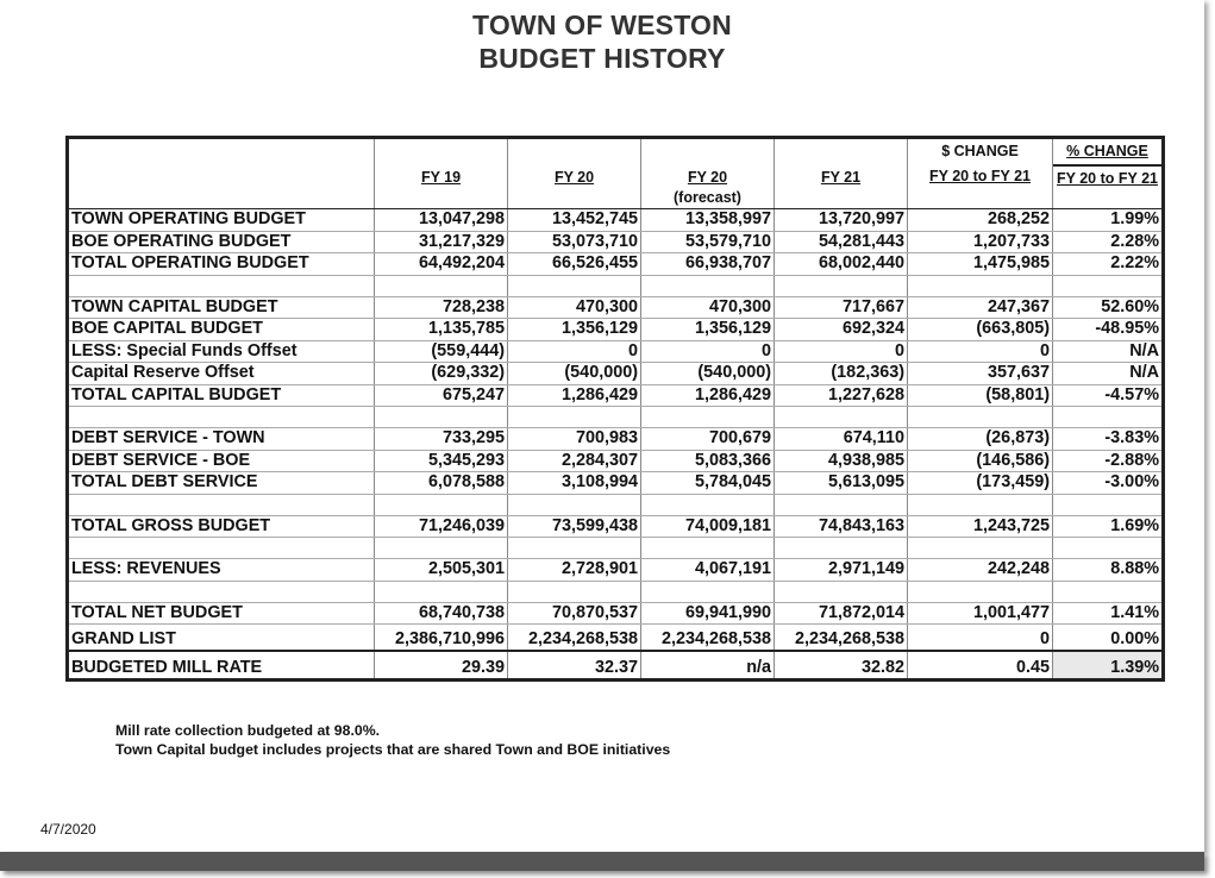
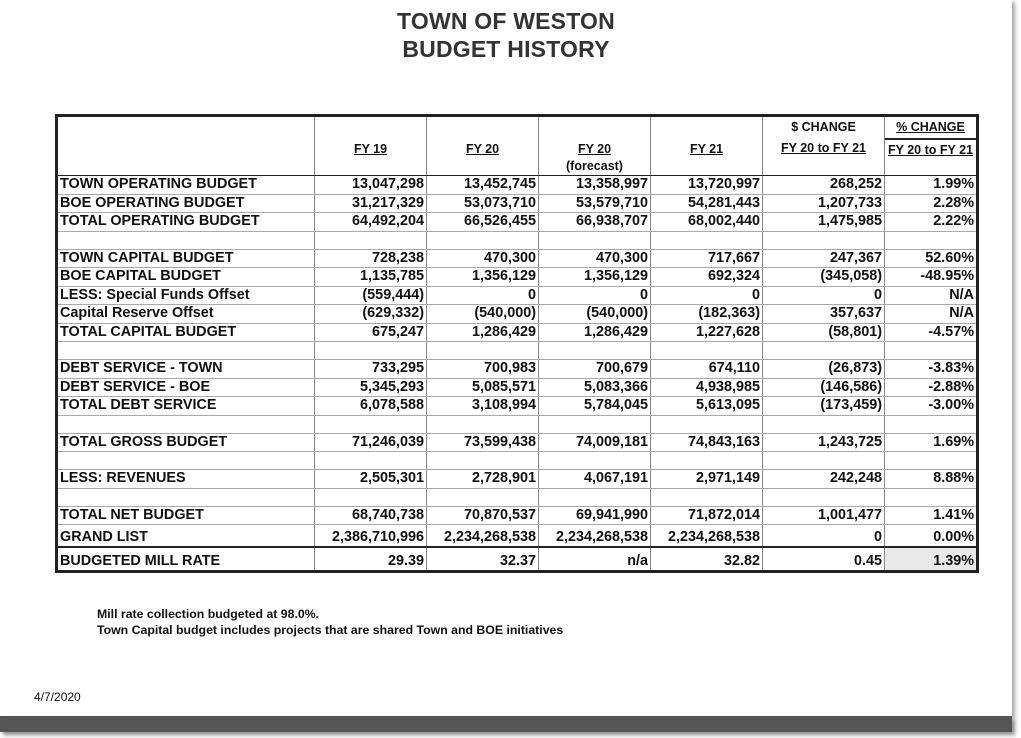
  TOWN OF WESTON
  BUDGET HISTORY
  	FY 19	FY 20	FY 20(forecast)	FY 21	$ CHANGEFY 20 to FY 21	% CHANGEFY 20 to FY 21
  TOWN OPERATING BUDGET	13,047,298	13,452,745	13,358,997	13,720,997	268,252	1.99%
  BOE OPERATING BUDGET	31,217,329	53,073,710	53,579,710	54,281,443	1,207,733	2.28%
  TOTAL OPERATING BUDGET	64,492,204	66,526,455	66,938,707	68,002,440	1,475,985	2.22%
  TOWN CAPITAL BUDGET	728,238	470,300	470,300	717,667	247,367	52.60%
- BOE CAPITAL BUDGET	1,135,785	1,356,129	1,356,129	692,324	(663,805)	-48.95%
+ BOE CAPITAL BUDGET	1,135,785	1,356,129	1,356,129	692,324	(345,058)	-48.95%
  LESS: Special Funds Offset	(559,444)	0	0	0	0	N/A
  Capital Reserve Offset	(629,332)	(540,000)	(540,000)	(182,363)	357,637	N/A
  TOTAL CAPITAL BUDGET	675,247	1,286,429	1,286,429	1,227,628	(58,801)	-4.57%
  DEBT SERVICE - TOWN	733,295	700,983	700,679	674,110	(26,873)	-3.83%
- DEBT SERVICE - BOE	5,345,293	2,284,307	5,083,366	4,938,985	(146,586)	-2.88%
+ DEBT SERVICE - BOE	5,345,293	5,085,571	5,083,366	4,938,985	(146,586)	-2.88%
  TOTAL DEBT SERVICE	6,078,588	3,108,994	5,784,045	5,613,095	(173,459)	-3.00%
  TOTAL GROSS BUDGET	71,246,039	73,599,438	74,009,181	74,843,163	1,243,725	1.69%
  LESS: REVENUES	2,505,301	2,728,901	4,067,191	2,971,149	242,248	8.88%
  TOTAL NET BUDGET	68,740,738	70,870,537	69,941,990	71,872,014	1,001,477	1.41%
  GRAND LIST	2,386,710,996	2,234,268,538	2,234,268,538	2,234,268,538	0	0.00%
  BUDGETED MILL RATE	29.39	32.37	n/a	32.82	0.45	1.39%
  Mill rate collection budgeted at 98.0%.
  Town Capital budget includes projects that are shared Town and BOE initiatives
  4/7/2020
